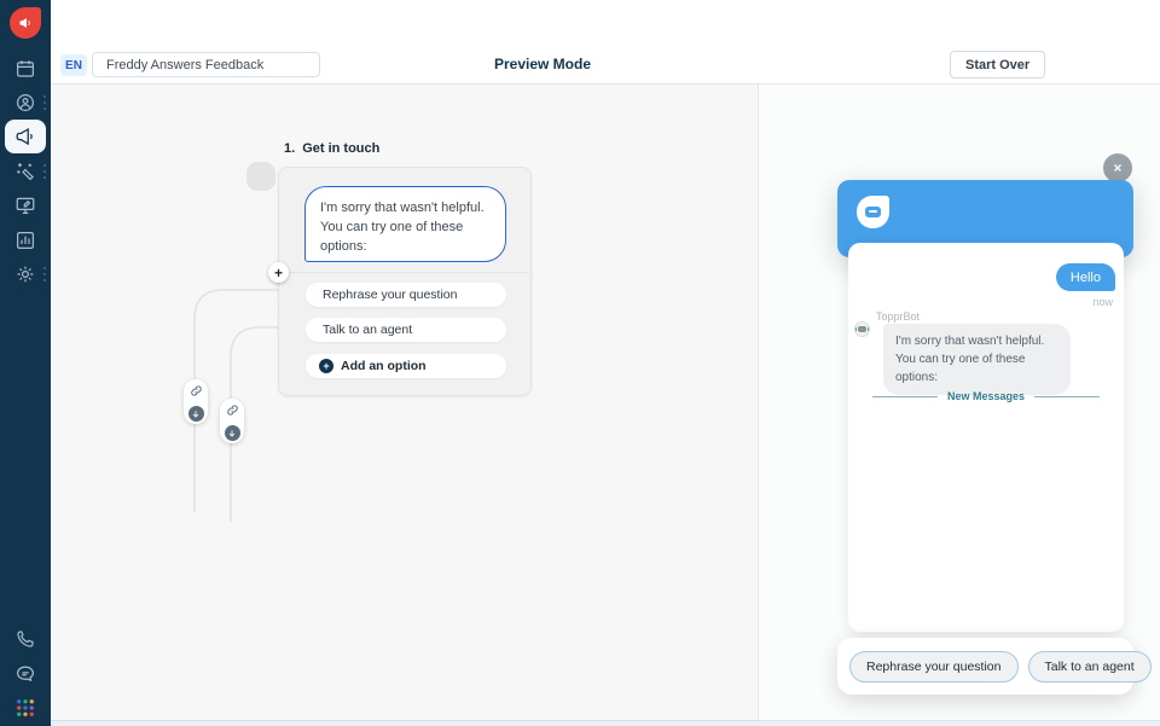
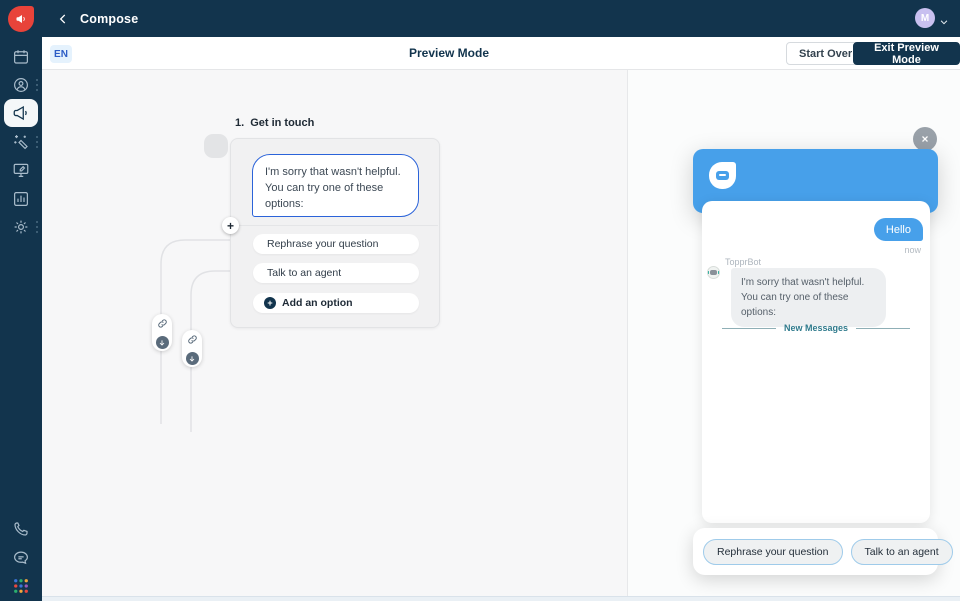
+ Compose
+ M
  EN
- Freddy Answers Feedback
  Preview Mode
  Start Over
+ Exit Preview Mode
  1.
  Get in touch
  I'm sorry that wasn't helpful. You can try one of these options:
  +
  Rephrase your question
  Talk to an agent
  +
  Add an option
  Hello
  now
  TopprBot
  I'm sorry that wasn't helpful. You can try one of these options:
  New Messages
  Rephrase your question
  Talk to an agent
